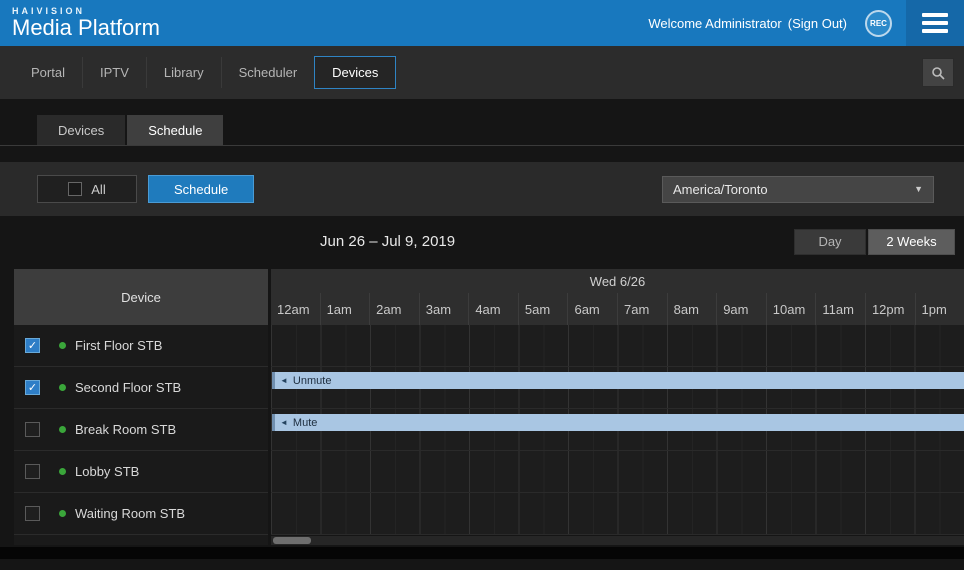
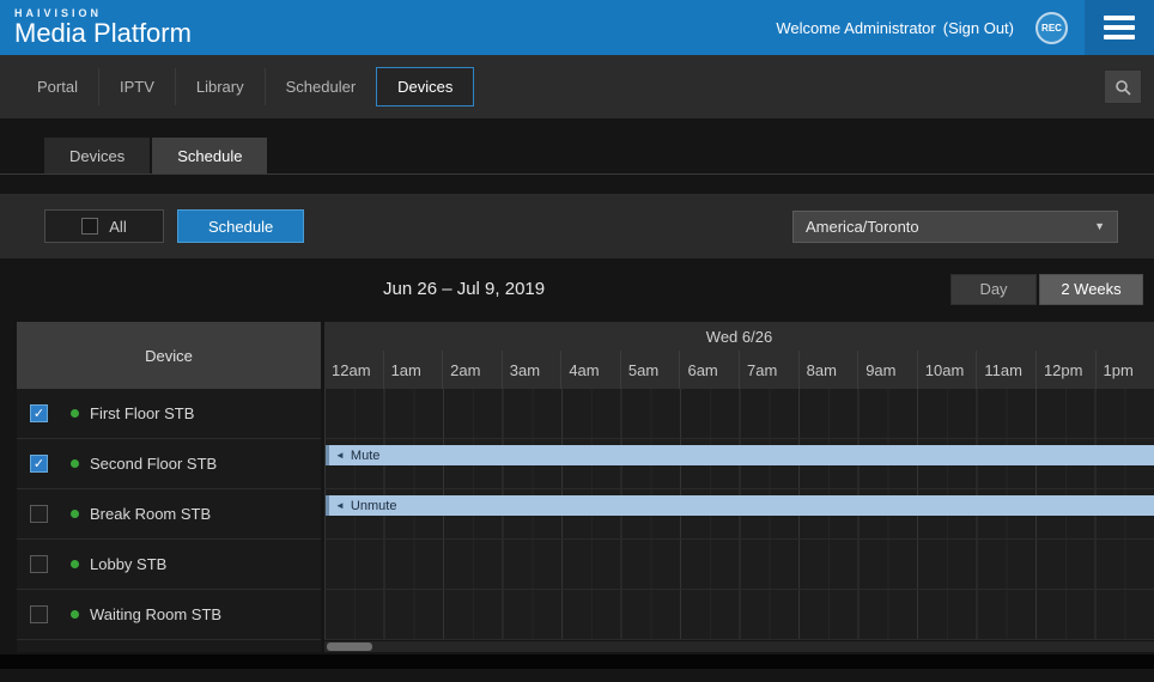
  HAIVISION
  Media Platform
  Welcome Administrator
  (Sign Out)
  REC
  Portal
  IPTV
  Library
  Scheduler
  Devices
  Devices
  Schedule
  All
  Schedule
  America/Toronto
  ▼
  Jun 26 – Jul 9, 2019
  Day
  2 Weeks
  Device
  ✓
  First Floor STB
  ✓
  Second Floor STB
  Break Room STB
  Lobby STB
  Waiting Room STB
  Wed 6/26
  12am
  1am
  2am
  3am
  4am
  5am
  6am
  7am
  8am
  9am
  10am
  11am
  12pm
  1pm
  ◄
- Unmute
+ Mute
  ◄
- Mute
+ Unmute
